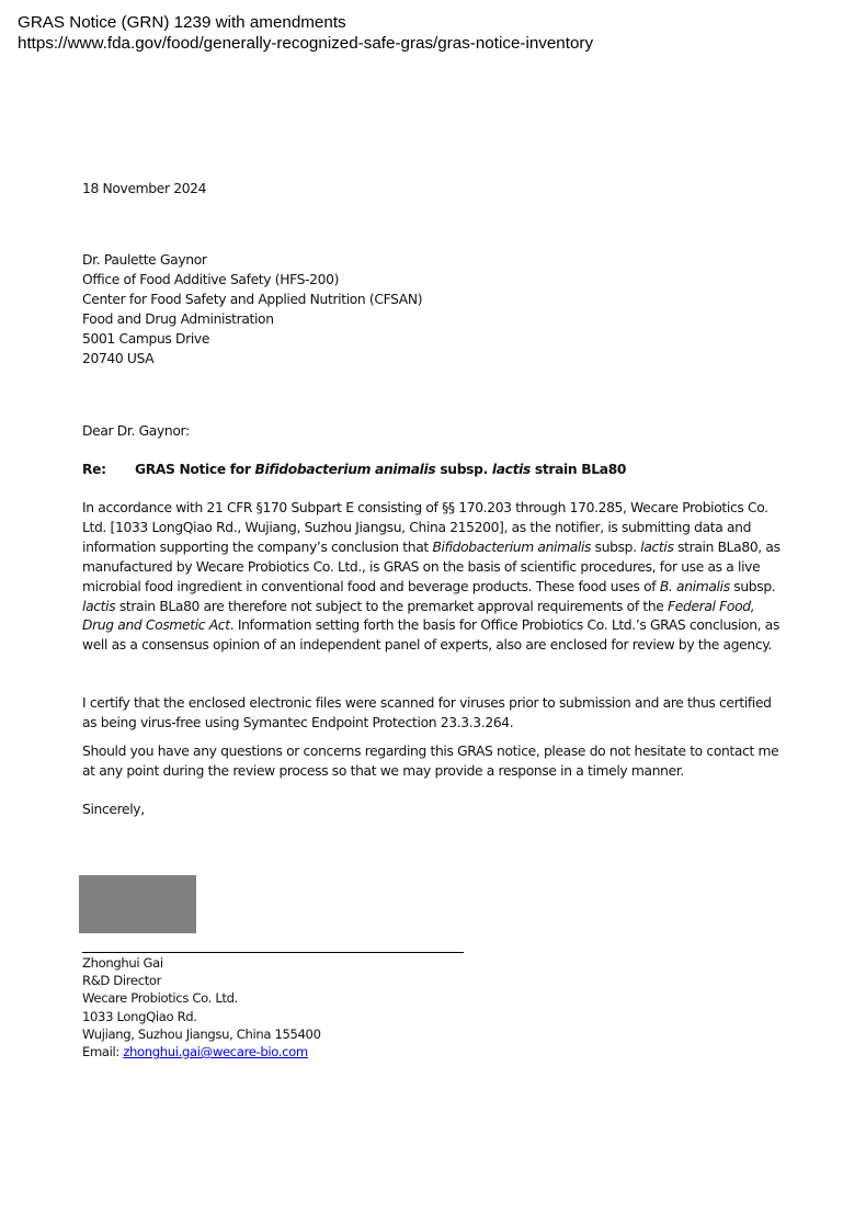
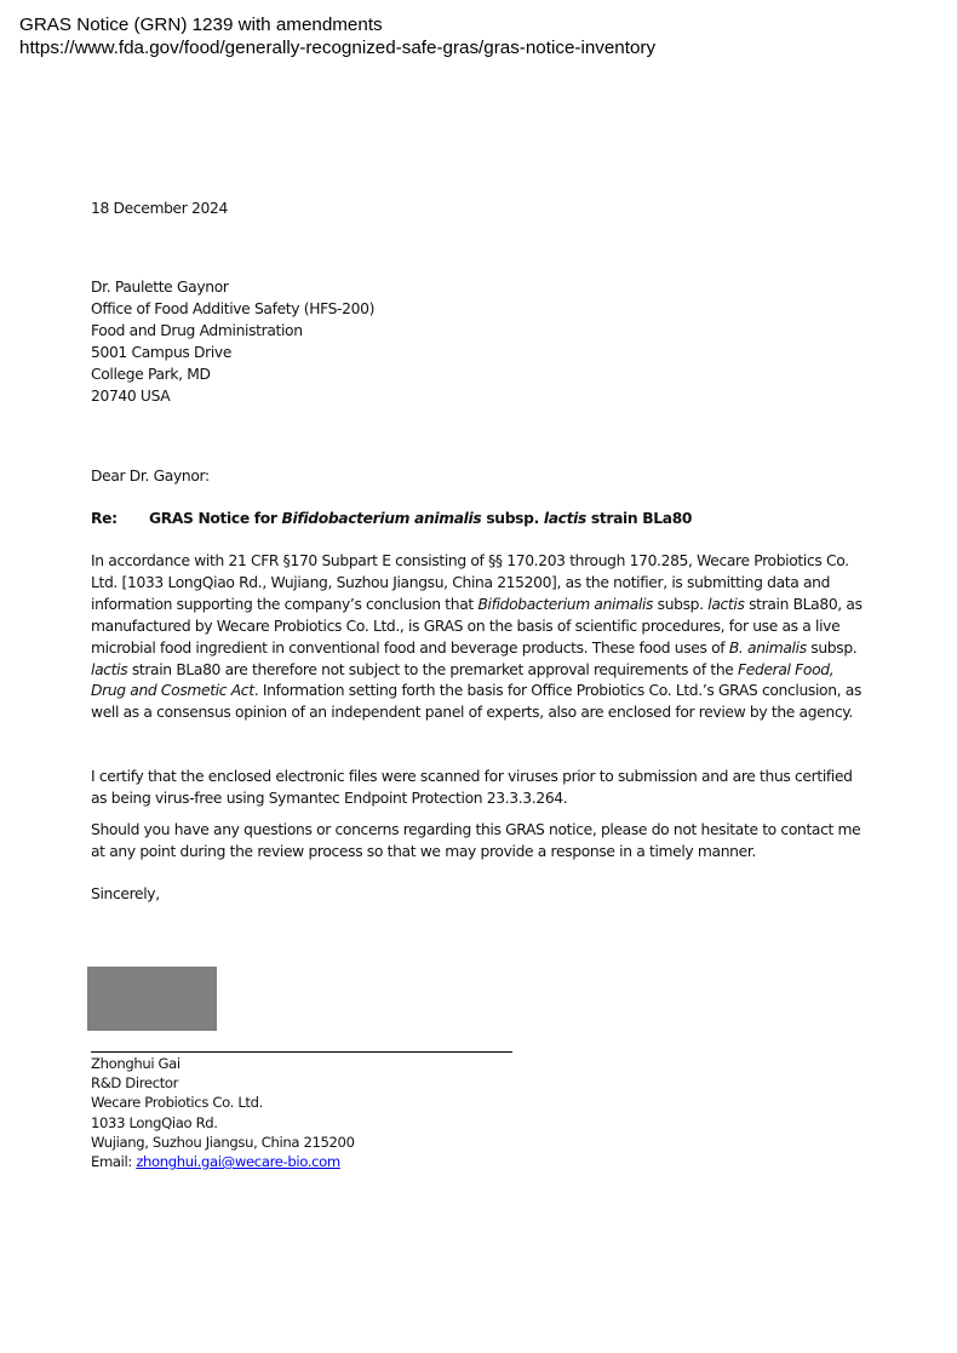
  GRAS Notice (GRN) 1239 with amendments
  https://www.fda.gov/food/generally-recognized-safe-gras/gras-notice-inventory
- 18 November 2024
+ 18 December 2024
  Dr. Paulette Gaynor
  Office of Food Additive Safety (HFS-200)
- Center for Food Safety and Applied Nutrition (CFSAN)
  Food and Drug Administration
  5001 Campus Drive
+ College Park, MD
  20740 USA
  Dear Dr. Gaynor:
  Re: GRAS Notice for Bifidobacterium animalis subsp. lactis strain BLa80
  In accordance with 21 CFR §170 Subpart E consisting of §§ 170.203 through 170.285, Wecare Probiotics Co. Ltd. [1033 LongQiao Rd., Wujiang, Suzhou Jiangsu, China 215200], as the notifier, is submitting data and information supporting the company’s conclusion that Bifidobacterium animalis subsp. lactis strain BLa80, as manufactured by Wecare Probiotics Co. Ltd., is GRAS on the basis of scientific procedures, for use as a live microbial food ingredient in conventional food and beverage products. These food uses of B. animalis subsp. lactis strain BLa80 are therefore not subject to the premarket approval requirements of the Federal Food, Drug and Cosmetic Act. Information setting forth the basis for Office Probiotics Co. Ltd.’s GRAS conclusion, as well as a consensus opinion of an independent panel of experts, also are enclosed for review by the agency.
  I certify that the enclosed electronic files were scanned for viruses prior to submission and are thus certified as being virus-free using Symantec Endpoint Protection 23.3.3.264.
  Should you have any questions or concerns regarding this GRAS notice, please do not hesitate to contact me at any point during the review process so that we may provide a response in a timely manner.
  Sincerely,
  Zhonghui Gai
  R&D Director
  Wecare Probiotics Co. Ltd.
  1033 LongQiao Rd.
- Wujiang, Suzhou Jiangsu, China 155400
+ Wujiang, Suzhou Jiangsu, China 215200
  Email: zhonghui.gai@wecare-bio.com
